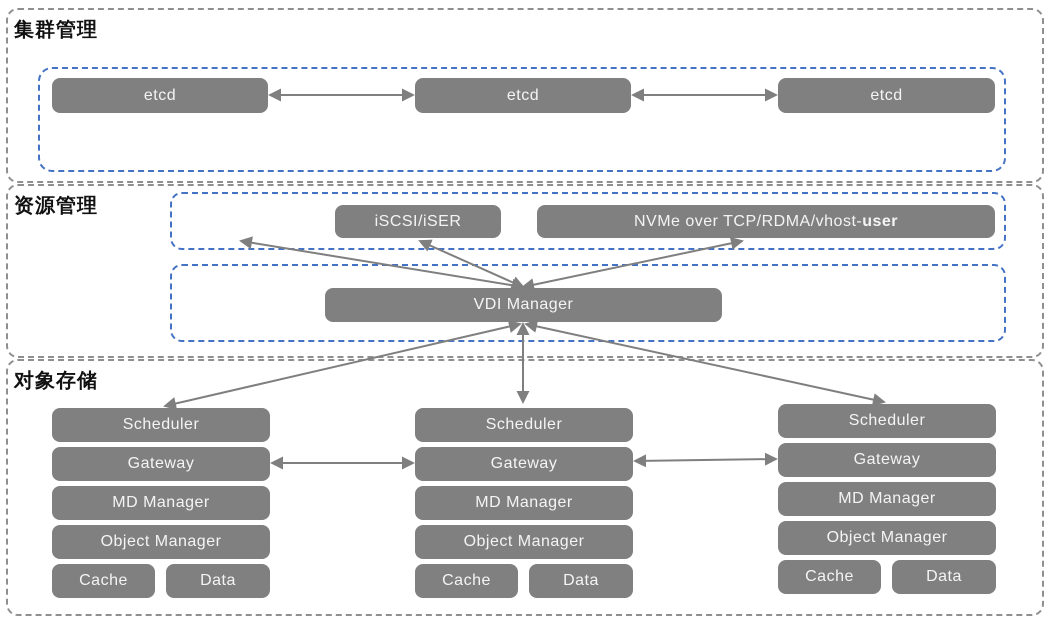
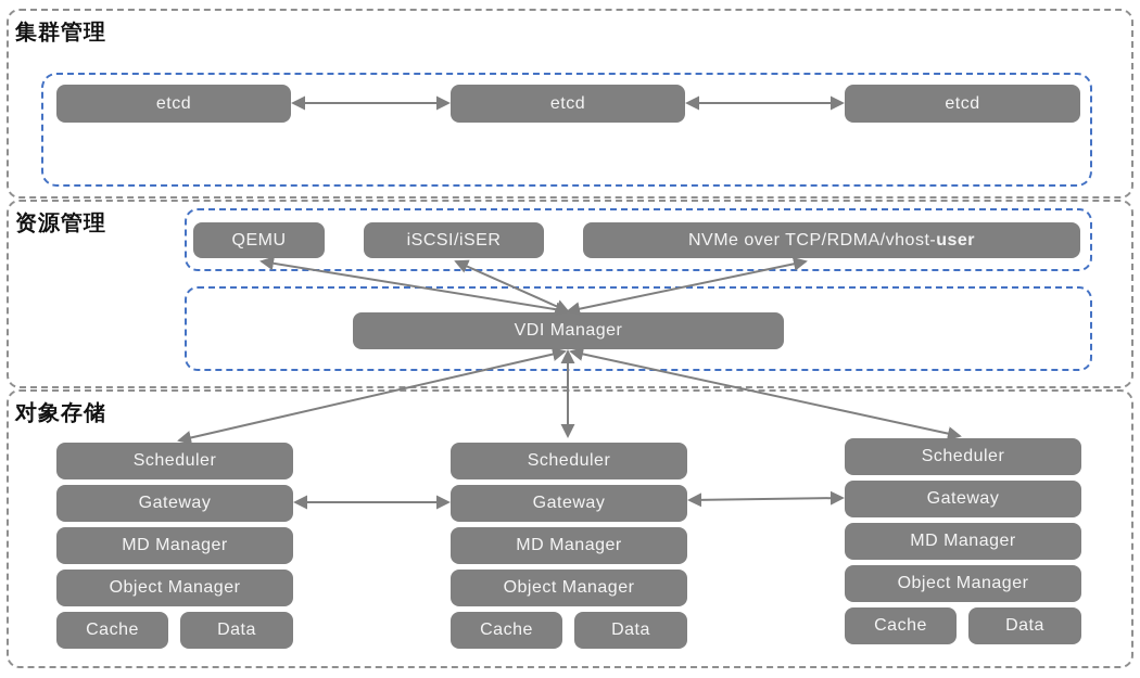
  集群管理
  etcd
  etcd
  etcd
  资源管理
+ QEMU
  iSCSI/iSER
  NVMe over TCP/RDMA/vhost-
  user
  VDI Manager
  对象存储
  Scheduler
  Gateway
  MD Manager
  Object Manager
  Cache
  Data
  Scheduler
  Gateway
  MD Manager
  Object Manager
  Cache
  Data
  Scheduler
  Gateway
  MD Manager
  Object Manager
  Cache
  Data
